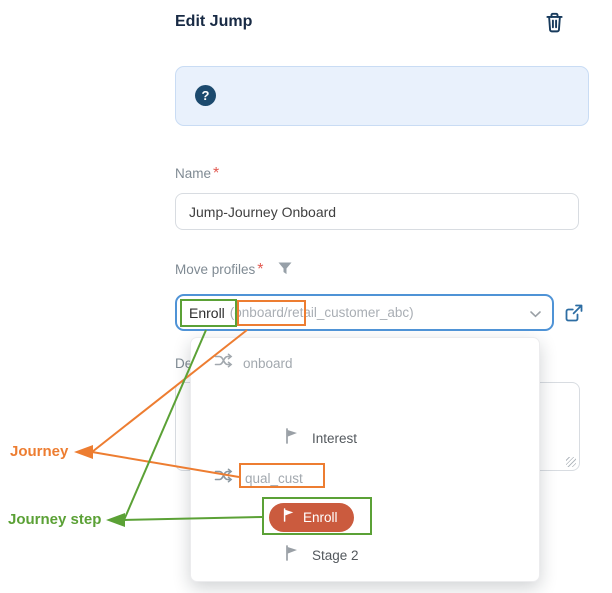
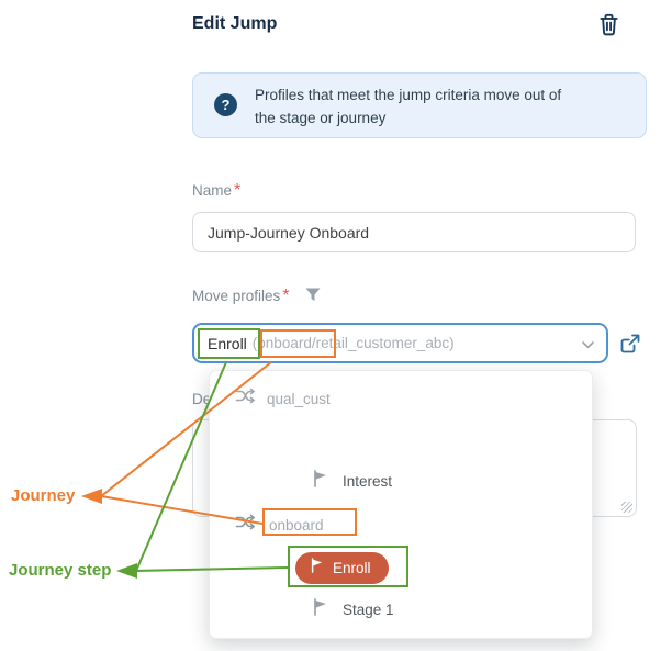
  Edit Jump
  ?
+ Profiles that meet the jump criteria move out of the stage or journey
  Name *
  Jump-Journey Onboard
  Move profiles *
  Enroll
  (onboard/retail_customer_abc)
- onboard
+ qual_cust
  Interest
- qual_cust
+ onboard
  Enroll
- Stage 2
+ Stage 1
  Journey
  Journey step
